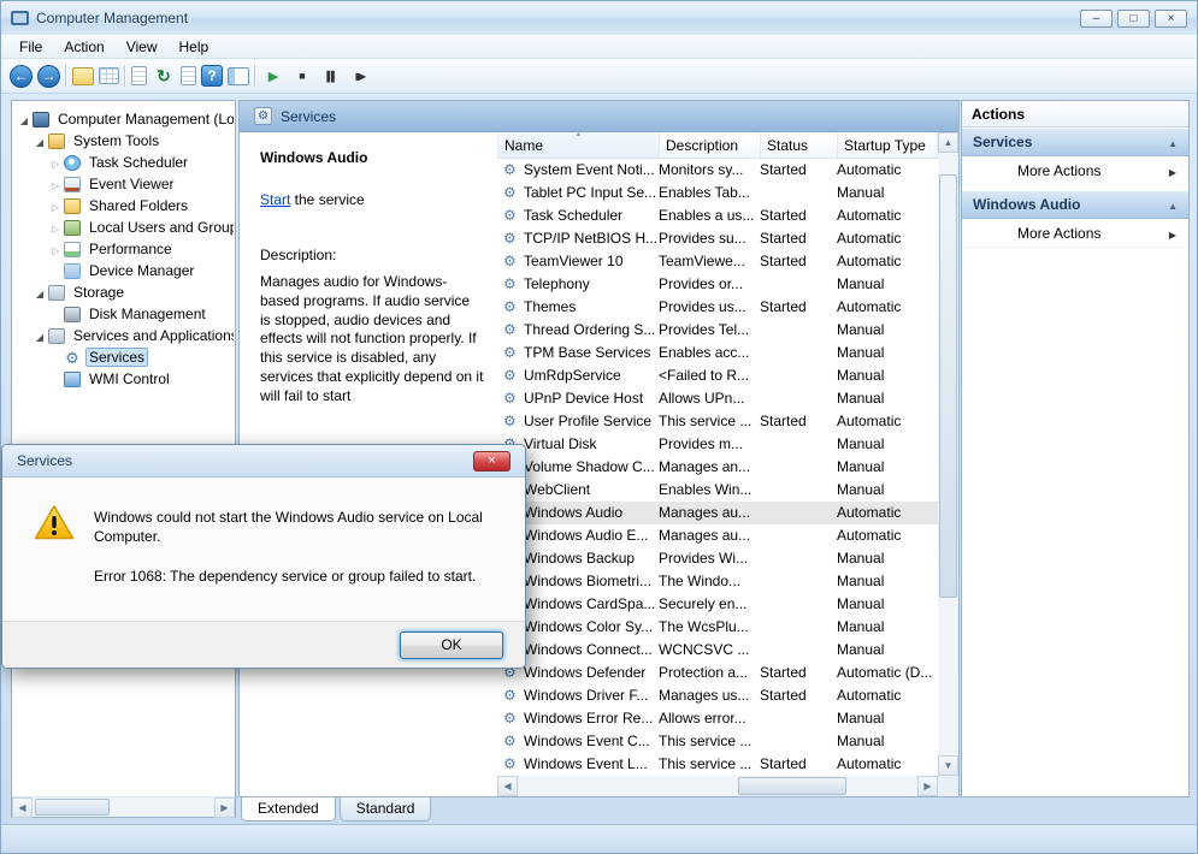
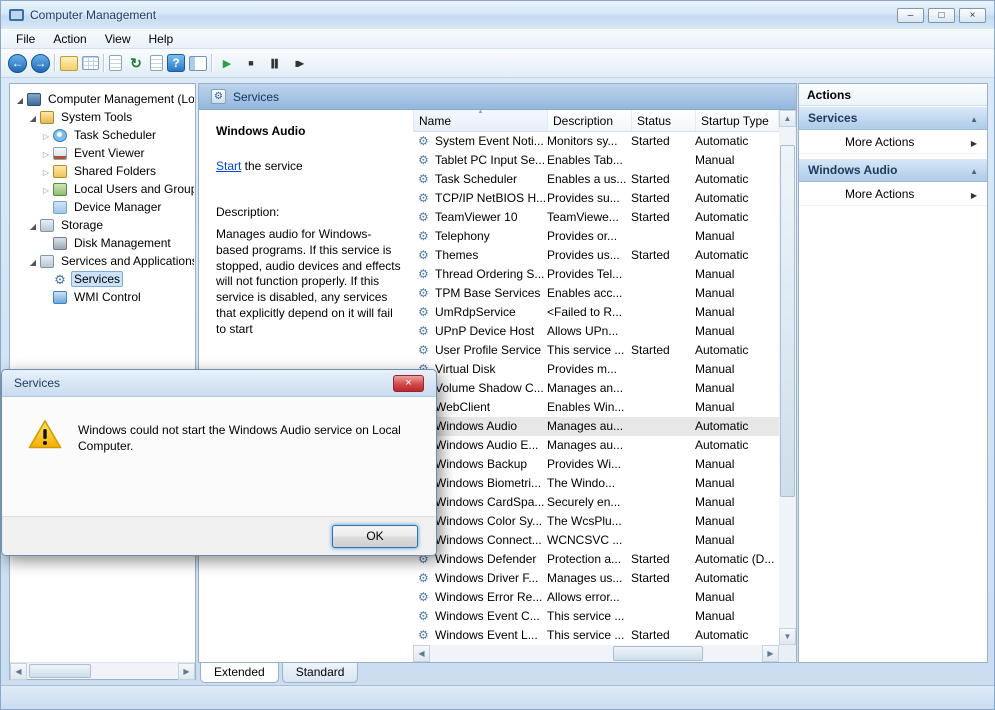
  Computer Management
  –
  □
  ×
  File
  Action
  View
  Help
  ←
  →
  ↻
  ?
  ▶
  ■
  ▌▌
  ▮▶
  Computer Management (Lo
  System Tools
  Task Scheduler
  Event Viewer
  Shared Folders
  Local Users and Grou
- Performance
  Device Manager
  Storage
  Disk Management
  Services and Application
  Services
  WMI Control
  ◀
  ▶
  Services
  Windows Audio
  Start the service
  Description:
- Manages audio for Windows-based programs. If audio service is stopped, audio devices and effects will not function properly. If this service is disabled, any services that explicitly depend on it will fail to start
+ Manages audio for Windows-based programs. If this service is stopped, audio devices and effects will not function properly. If this service is disabled, any services that explicitly depend on it will fail to start
  Name
  Description
  Status
  Startup Type
  System Event Noti...
  Monitors sy...
  Started
  Automatic
  Tablet PC Input Se...
  Enables Tab...
  Manual
  Task Scheduler
  Enables a us...
  Started
  Automatic
  TCP/IP NetBIOS H...
  Provides su...
  Started
  Automatic
  TeamViewer 10
  TeamViewe...
  Started
  Automatic
  Telephony
  Provides or...
  Manual
  Themes
  Provides us...
  Started
  Automatic
  Thread Ordering S...
  Provides Tel...
  Manual
  TPM Base Services
  Enables acc...
  Manual
  UmRdpService
  <Failed to R...
  Manual
  UPnP Device Host
  Allows UPn...
  Manual
  User Profile Service
  This service ...
  Started
  Automatic
  Virtual Disk
  Provides m...
  Manual
  Volume Shadow C...
  Manages an...
  Manual
  WebClient
  Enables Win...
  Manual
  Windows Audio
  Manages au...
  Automatic
  Windows Audio E...
  Manages au...
  Automatic
  Windows Backup
  Provides Wi...
  Manual
  Windows Biometri...
  The Windo...
  Manual
  Windows CardSpa...
  Securely en...
  Manual
  Windows Color Sy...
  The WcsPlu...
  Manual
  Windows Connect...
  WCNCSVC ...
  Manual
  Windows Defender
  Protection a...
  Started
  Automatic (D...
  Windows Driver F...
  Manages us...
  Started
  Automatic
  Windows Error Re...
  Allows error...
  Manual
  Windows Event C...
  This service ...
  Manual
  Windows Event L...
  This service ...
  Started
  Automatic
  ▲
  ▼
  ◀
  ▶
  Actions
  Services
  More Actions
  Windows Audio
  More Actions
  Extended
  Standard
  Services
  ×
  Windows could not start the Windows Audio service on Local Computer.
- Error 1068: The dependency service or group failed to start.
  OK
